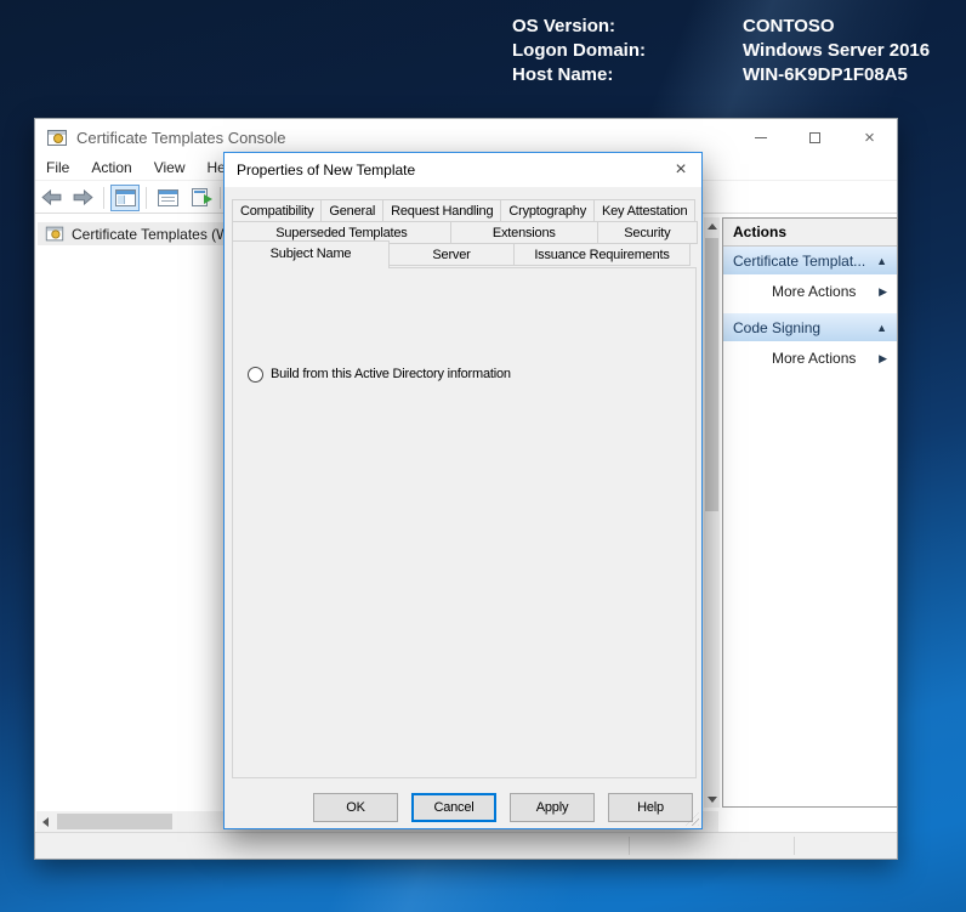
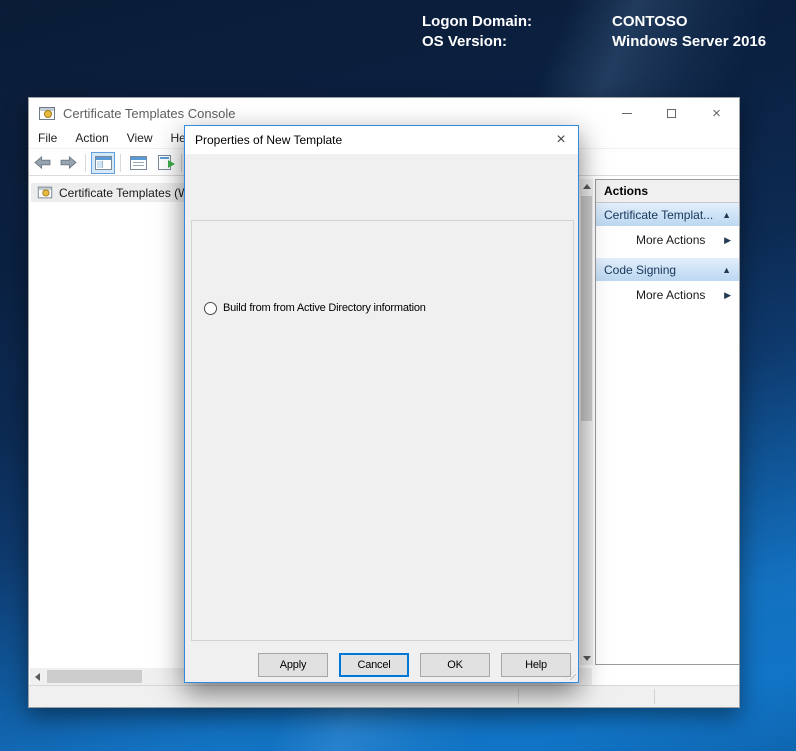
- OS Version:
+ Logon Domain:
  CONTOSO
- Logon Domain:
+ OS Version:
  Windows Server 2016
- Host Name:
- WIN-6K9DP1F08A5
  Certificate Templates Console
  ×
  File
  Action
  View
  Certificate Templates (
  Actions
  Certificate Templat...
  ▲
  More Actions
  ▶
  Code Signing
  ▲
  More Actions
  ▶
  Properties of New Template
  ×
- Compatibility
- General
- Request Handling
- Cryptography
- Key Attestation
- Superseded Templates
- Extensions
- Security
- Subject Name
- Server
- Issuance Requirements
- Build from this Active Directory information
+ Build from from Active Directory information
- OK
+ Apply
  Cancel
- Apply
+ OK
  Help
